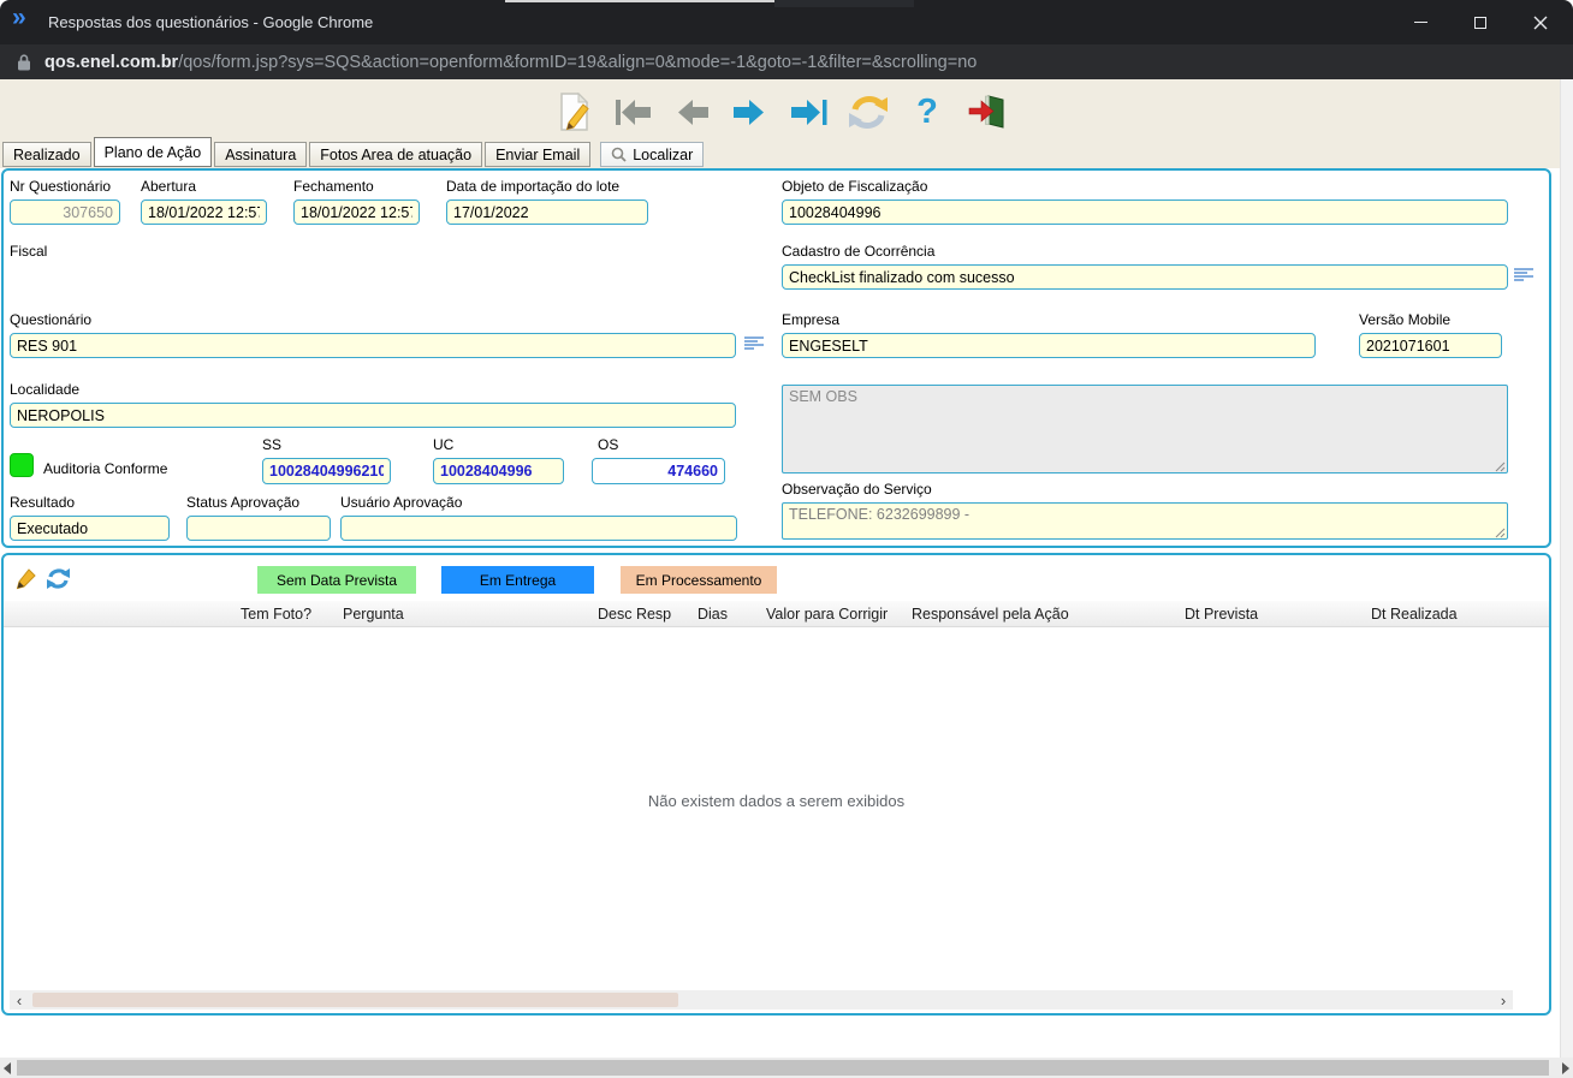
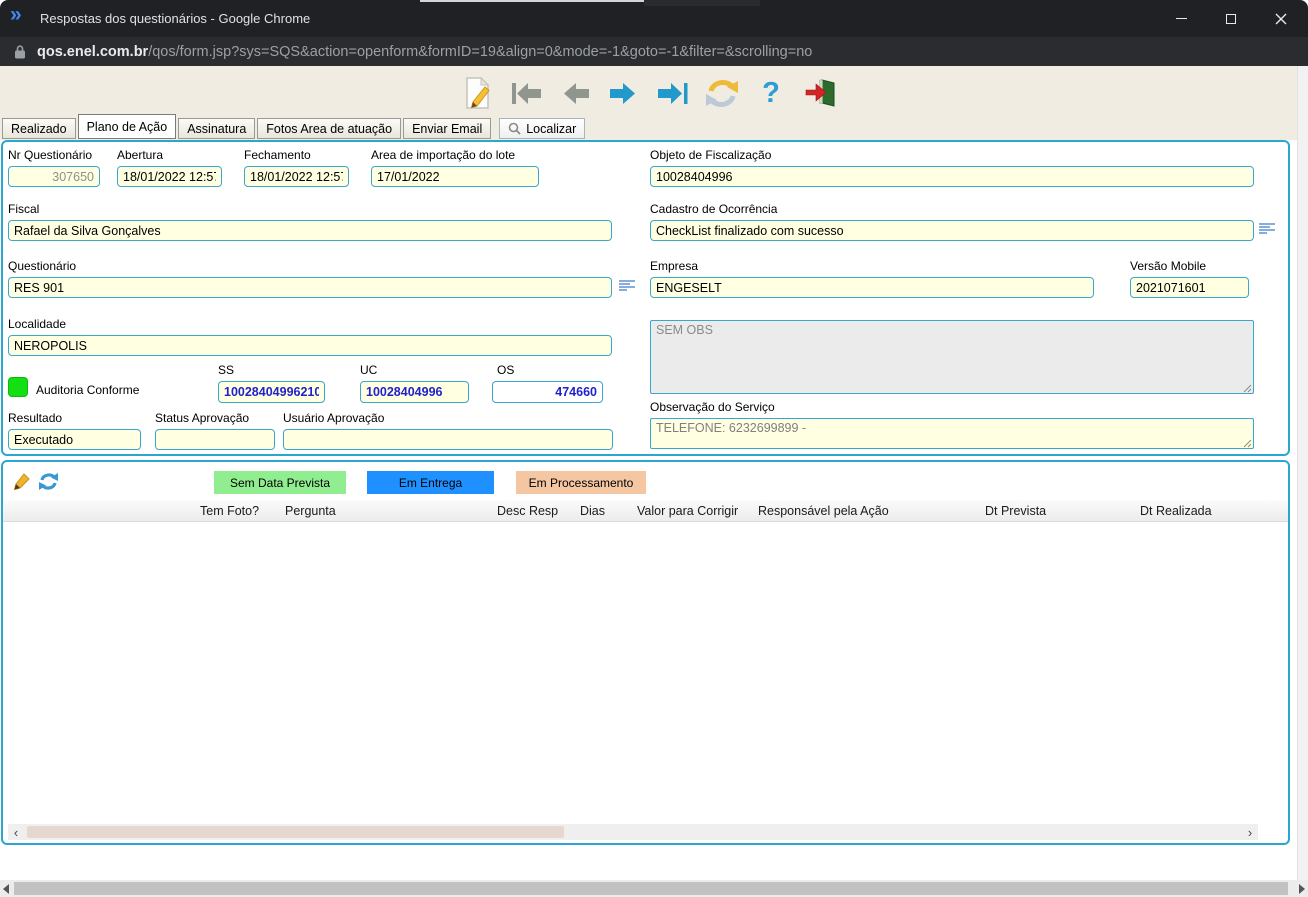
  »
  Respostas dos questionários - Google Chrome
  qos.enel.com.br/qos/form.jsp?sys=SQS&action=openform&formID=19&align=0&mode=-1&goto=-1&filter=&scrolling=no
  ?
  Realizado
  Plano de Ação
  Assinatura
  Fotos Area de atuação
  Enviar Email
  Localizar
  Nr Questionário
  307650
  Abertura
  18/01/2022 12:5
  Fechamento
  18/01/2022 12:5
- Data de importação do lote
+ Area de importação do lote
  17/01/2022
  Objeto de Fiscalização
  10028404996
  Fiscal
+ Rafael da Silva Gonçalves
  Cadastro de Ocorrência
  CheckList finalizado com sucesso
  Questionário
  RES 901
  Empresa
  ENGESELT
  Versão Mobile
  2021071601
  Localidade
  NEROPOLIS
  SEM OBS
  Auditoria Conforme
  SS
  10028404996210
  UC
  10028404996
  OS
  474660
  Resultado
  Executado
  Status Aprovação
  Usuário Aprovação
  Observação do Serviço
  TELEFONE: 6232699899 -
  Sem Data Prevista
  Em Entrega
  Em Processamento
  Tem Foto?
  Pergunta
  Desc Resp
  Dias
  Valor para Corrigir
  Responsável pela Ação
  Dt Prevista
  Dt Realizada
- Não existem dados a serem exibidos
  ‹
  ›
